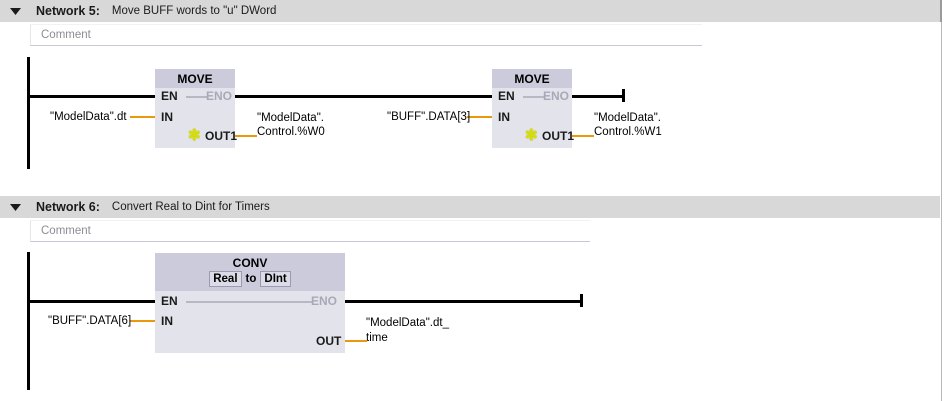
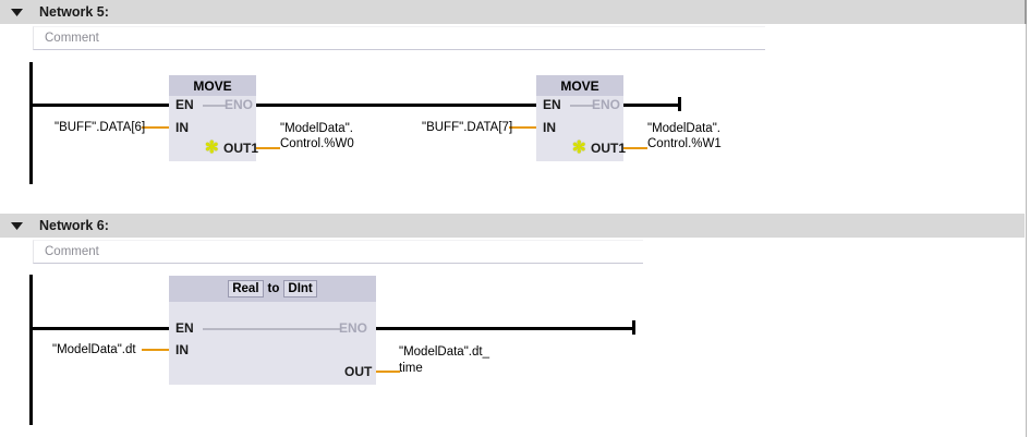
  Network 5:
- Move BUFF words to "u" DWord
  Comment
  MOVE
  EN
  ENO
  IN
  ✻
  OUT1
- "ModelData".dt
+ "BUFF".DATA[6]
  "ModelData".
  Control.%W0
  MOVE
  EN
  ENO
  IN
  ✻
  OUT1
- "BUFF".DATA[3]
+ "BUFF".DATA[7]
  "ModelData".
  Control.%W1
  Network 6:
- Convert Real to Dint for Timers
  Comment
- CONV
  Real
  to
  DInt
  EN
  ENO
  IN
  OUT
- "BUFF".DATA[6]
+ "ModelData".dt
  "ModelData".dt_
  time
